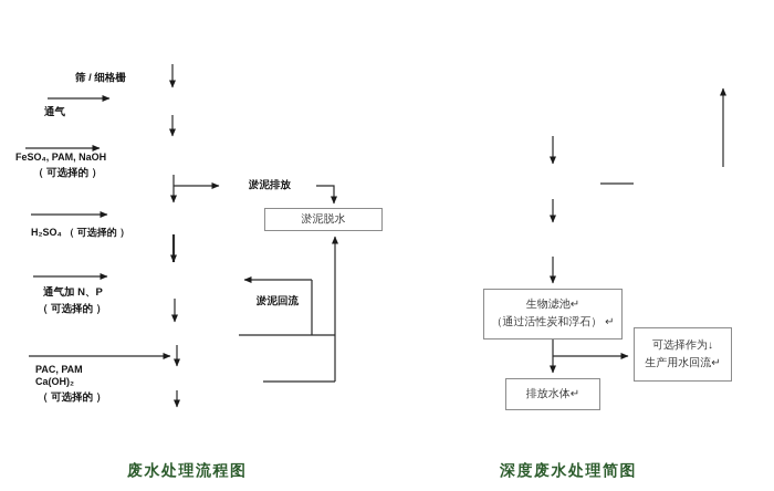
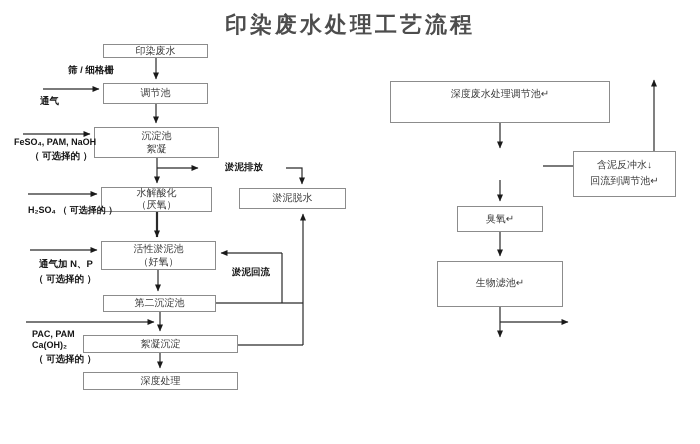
+ 印染废水处理工艺流程
+ 印染废水
+ 调节池
+ 沉淀池
+ 絮凝
+ 水解酸化
+ （厌氧）
+ 活性淤泥池
+ （好氧）
+ 第二沉淀池
+ 絮凝沉淀
+ 深度处理
  淤泥脱水
  筛 / 细格栅
  通气
  FeSO₄, PAM, NaOH
  （ 可选择的 ）
  H₂SO₄ （ 可选择的 ）
  通气加 N、P
  （ 可选择的 ）
  PAC, PAM
  Ca(OH)₂
  （ 可选择的 ）
  淤泥排放
  淤泥回流
+ 深度废水处理调节池↵
+ 含泥反冲水↓
+ 回流到调节池↵
+ 臭氧↵
  生物滤池↵
- （通过活性炭和浮石） ↵
- 可选择作为↓
- 生产用水回流↵
- 排放水体↵
- 废水处理流程图
- 深度废水处理简图
